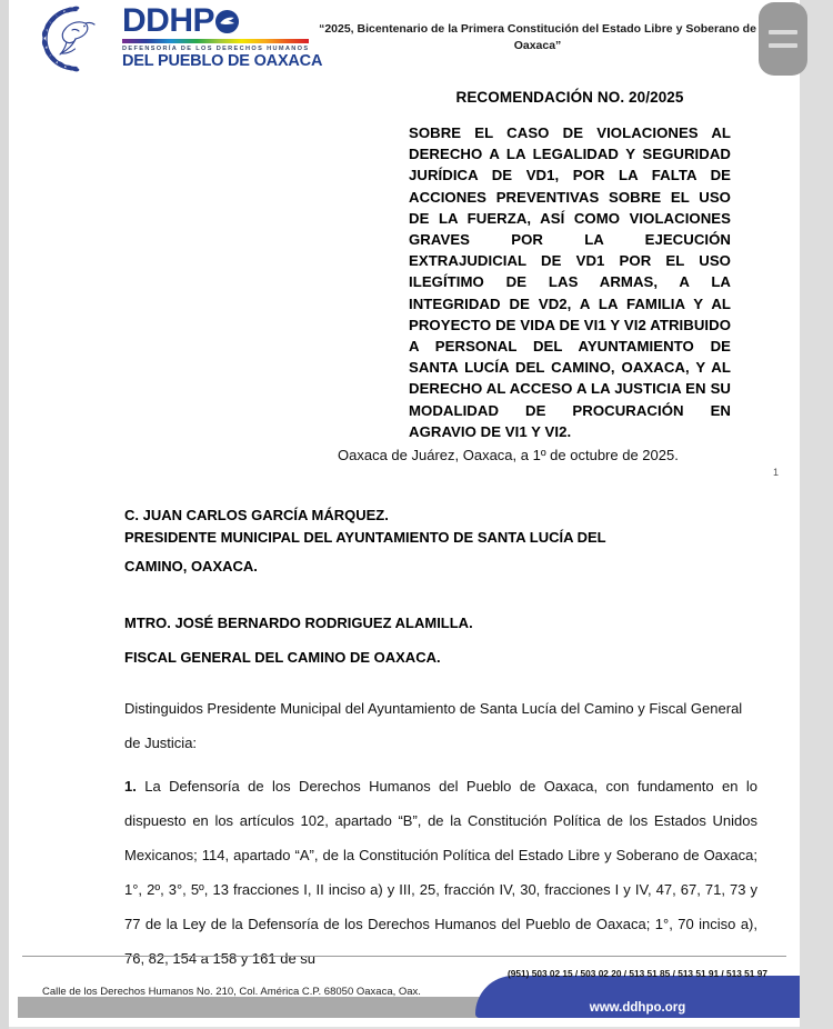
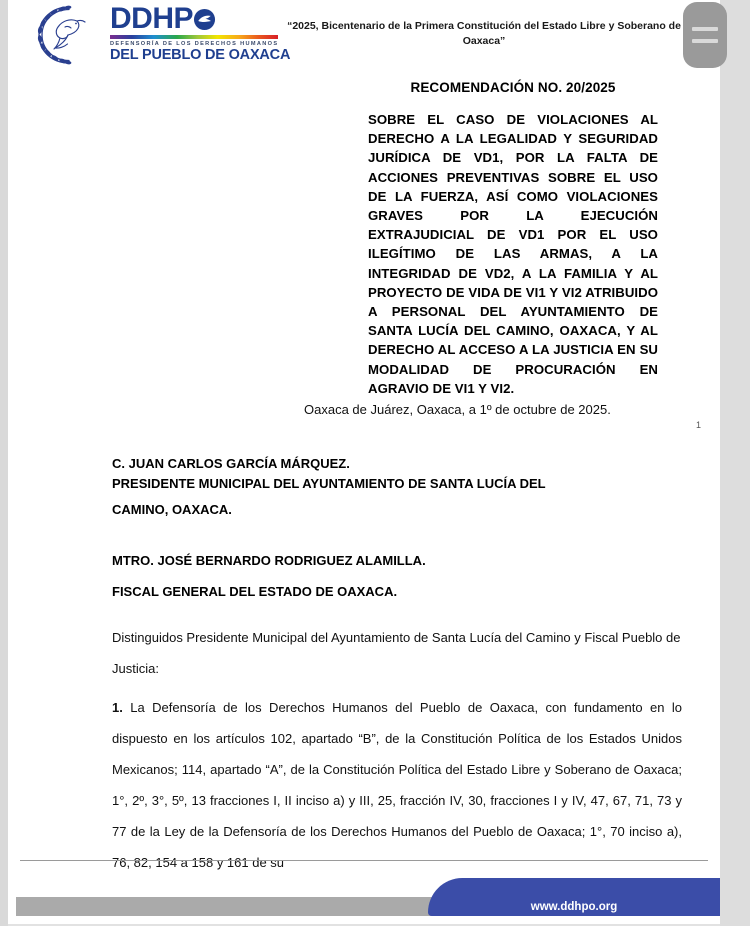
  DDHP
  DEL PUEBLO DE OAXACA
  “2025, Bicentenario de la Primera Constitución del Estado Libre y Soberano de Oaxaca”
  RECOMENDACIÓN NO. 20/2025
  SOBRE EL CASO DE VIOLACIONES AL DERECHO A LA LEGALIDAD Y SEGURIDAD JURÍDICA DE VD1, POR LA FALTA DE ACCIONES PREVENTIVAS SOBRE EL USO DE LA FUERZA, ASÍ COMO VIOLACIONES GRAVES POR LA EJECUCIÓN EXTRAJUDICIAL DE VD1 POR EL USO ILEGÍTIMO DE LAS ARMAS, A LA INTEGRIDAD DE VD2, A LA FAMILIA Y AL PROYECTO DE VIDA DE VI1 Y VI2 ATRIBUIDO A PERSONAL DEL AYUNTAMIENTO DE SANTA LUCÍA DEL CAMINO, OAXACA, Y AL DERECHO AL ACCESO A LA JUSTICIA EN SU MODALIDAD DE PROCURACIÓN EN AGRAVIO DE VI1 Y VI2.
  Oaxaca de Juárez, Oaxaca, a 1º de octubre de 2025.
  1
  C. JUAN CARLOS GARCÍA MÁRQUEZ.
  PRESIDENTE MUNICIPAL DEL AYUNTAMIENTO DE SANTA LUCÍA DEL
  CAMINO, OAXACA.
  MTRO. JOSÉ BERNARDO RODRIGUEZ ALAMILLA.
- FISCAL GENERAL DEL CAMINO DE OAXACA.
+ FISCAL GENERAL DEL ESTADO DE OAXACA.
- Distinguidos Presidente Municipal del Ayuntamiento de Santa Lucía del Camino y Fiscal General de Justicia:
+ Distinguidos Presidente Municipal del Ayuntamiento de Santa Lucía del Camino y Fiscal Pueblo de Justicia:
  1. La Defensoría de los Derechos Humanos del Pueblo de Oaxaca, con fundamento en lo dispuesto en los artículos 102, apartado “B”, de la Constitución Política de los Estados Unidos Mexicanos; 114, apartado “A”, de la Constitución Política del Estado Libre y Soberano de Oaxaca; 1°, 2º, 3°, 5º, 13 fracciones I, II inciso a) y III, 25, fracción IV, 30, fracciones I y IV, 47, 67, 71, 73 y 77 de la Ley de la Defensoría de los Derechos Humanos del Pueblo de Oaxaca; 1°, 70 inciso a), 76, 82, 154 a 158 y 161 de su
- Calle de los Derechos Humanos No. 210, Col. América C.P. 68050 Oaxaca, Oax.
- (951) 503 02 15 / 503 02 20 / 513 51 85 / 513 51 91 / 513 51 97
  www.ddhpo.org
